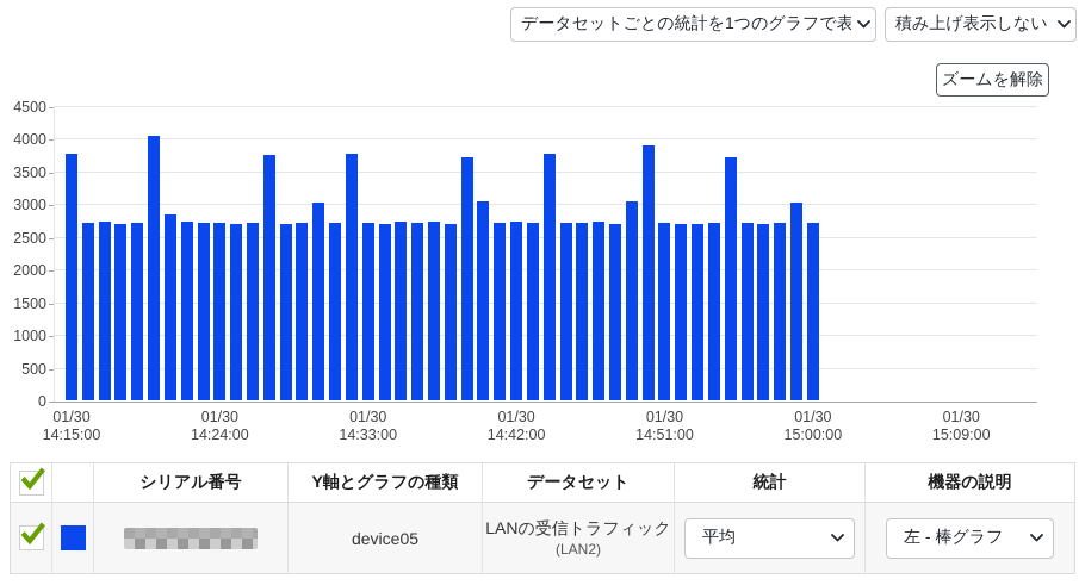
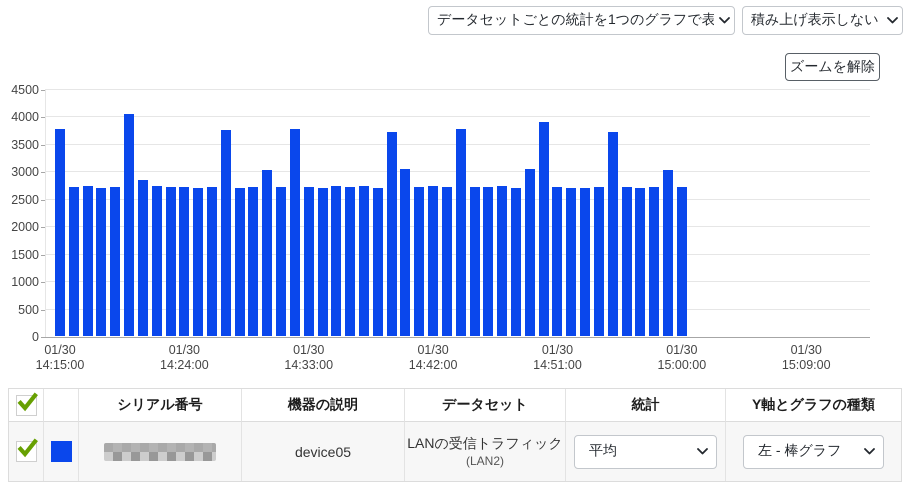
  データセットごとの統計を1つのグラフで表
  積み上げ表示しない
  ズームを解除
  0
  500
  1000
  1500
  2000
  2500
  3000
  3500
  4000
  4500
  01/30
  14:15:00
  01/30
  14:24:00
  01/30
  14:33:00
  01/30
  14:42:00
  01/30
  14:51:00
  01/30
  15:00:00
  01/30
  15:09:00
  シリアル番号
- Y軸とグラフの種類
+ 機器の説明
  データセット
  統計
- 機器の説明
+ Y軸とグラフの種類
  device05
  LANの受信トラフィック
  (LAN2)
  平均
  左 - 棒グラフ
